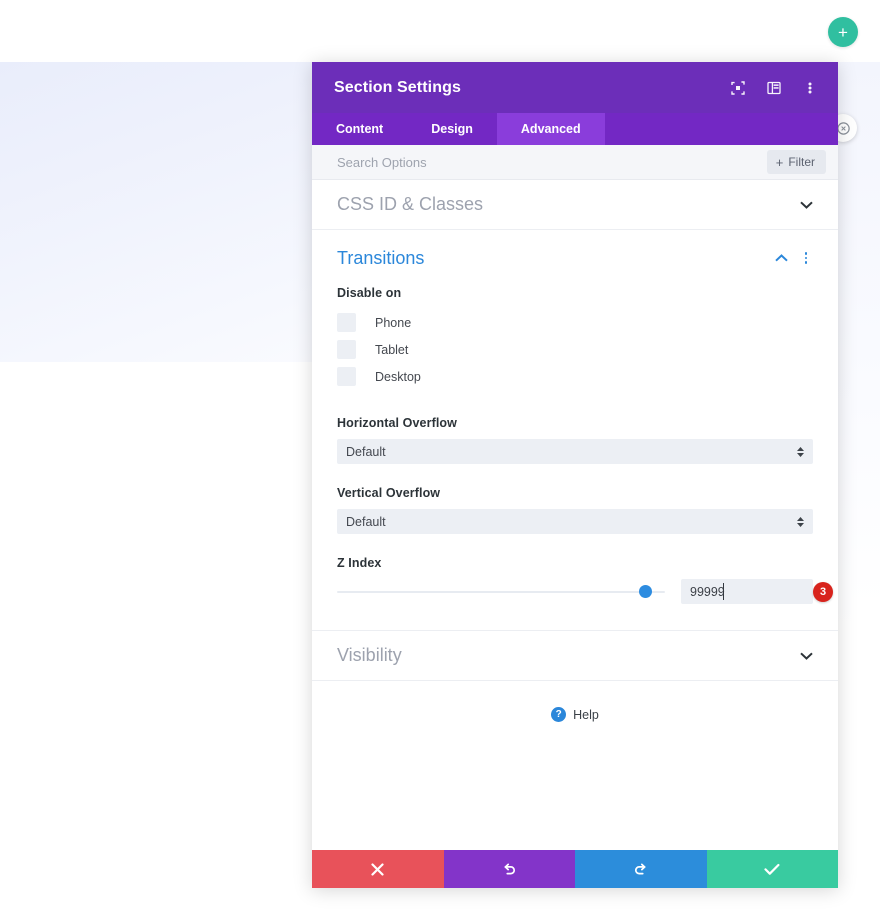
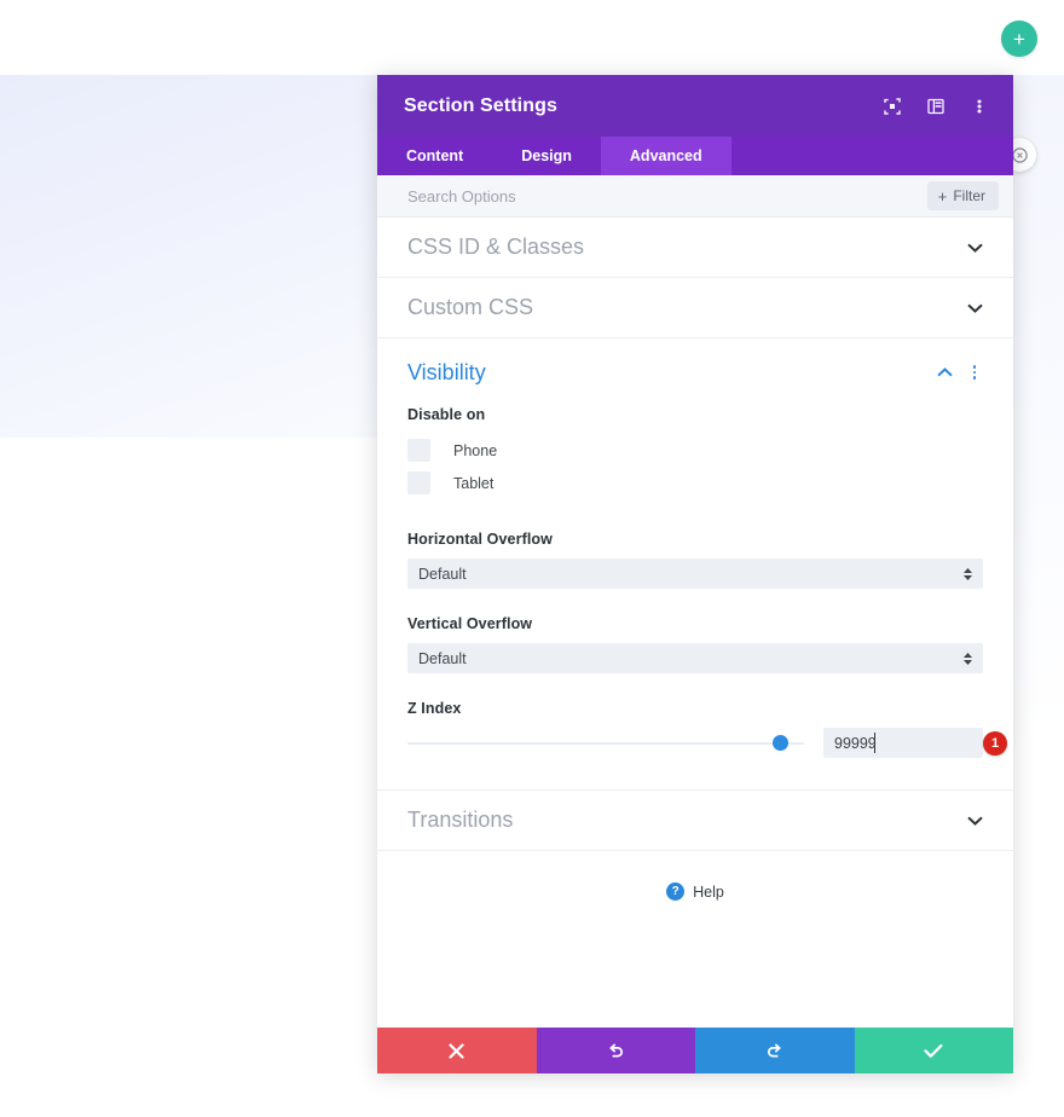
  +
  Section Settings
  Content
  Design
  Advanced
  Search Options
  +
  Filter
  CSS ID & Classes
+ Custom CSS
- Transitions
+ Visibility
  Disable on
  Phone
  Tablet
- Desktop
  Horizontal Overflow
  Default
  Vertical Overflow
  Default
  Z Index
  99999
- 3
+ 1
- Visibility
+ Transitions
  ?
  Help
